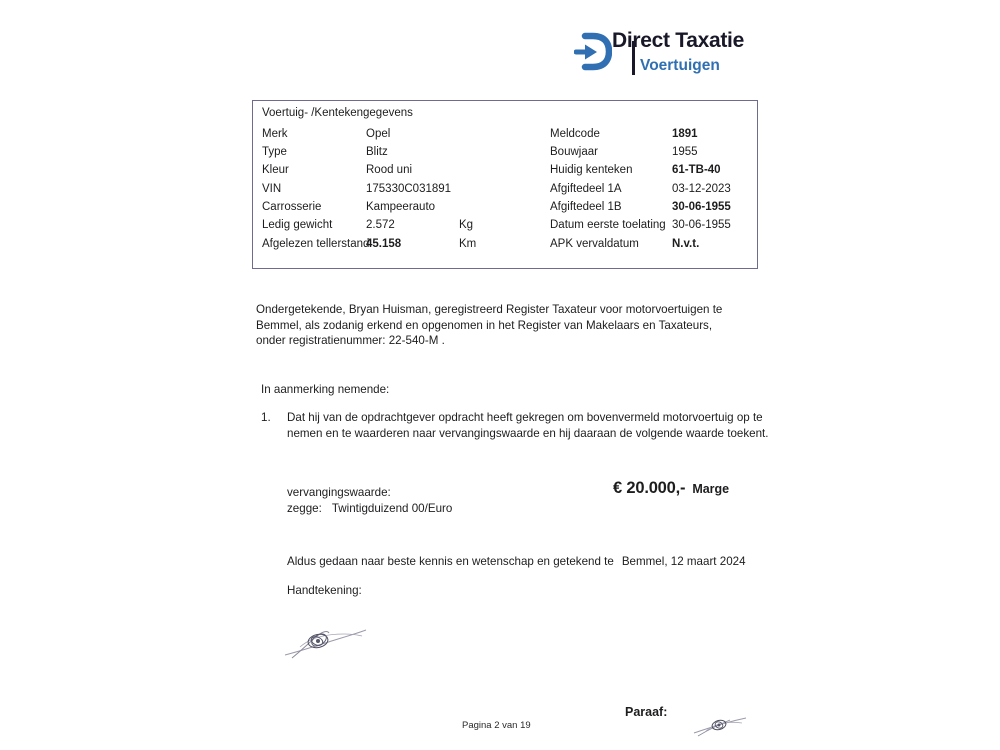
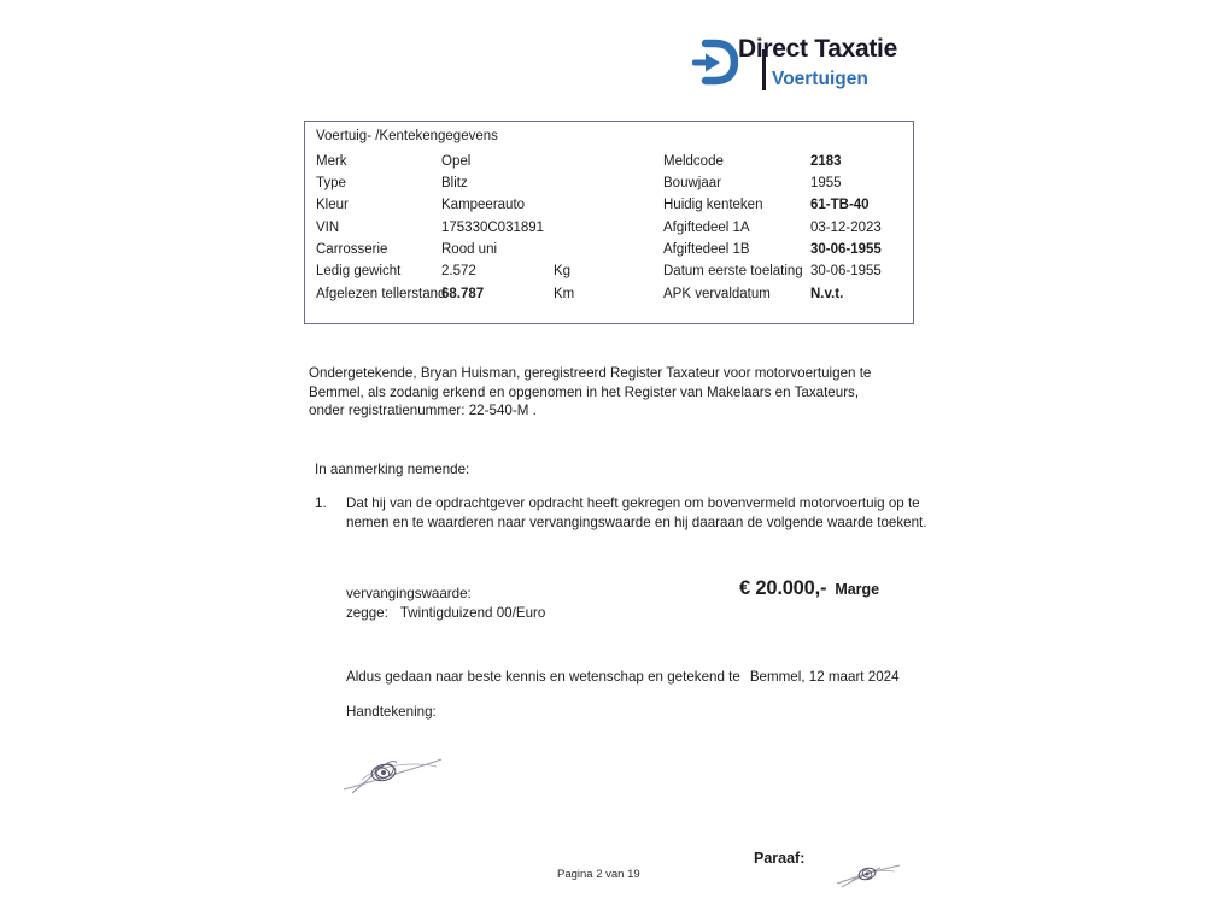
  Direct Taxatie
  Voertuigen
  Voertuig- /Kentekengegevens
  Merk
  Opel
  Meldcode
- 1891
+ 2183
  Type
  Blitz
  Bouwjaar
  1955
  Kleur
- Rood uni
+ Kampeerauto
  Huidig kenteken
  61-TB-40
  VIN
  175330C031891
  Afgiftedeel 1A
  03-12-2023
  Carrosserie
- Kampeerauto
+ Rood uni
  Afgiftedeel 1B
  30-06-1955
  Ledig gewicht
  2.572
  Kg
  Datum eerste toelating
  30-06-1955
  Afgelezen tellerstand
- 45.158
+ 68.787
  Km
  APK vervaldatum
  N.v.t.
  Ondergetekende, Bryan Huisman, geregistreerd Register Taxateur voor motorvoertuigen te
  Bemmel, als zodanig erkend en opgenomen in het Register van Makelaars en Taxateurs,
  onder registratienummer: 22-540-M .
  In aanmerking nemende:
  1.
  Dat hij van de opdrachtgever opdracht heeft gekregen om bovenvermeld motorvoertuig op te
  nemen en te waarderen naar vervangingswaarde en hij daaraan de volgende waarde toekent.
  vervangingswaarde:
  € 20.000,-
  Marge
  zegge: Twintigduizend 00/Euro
  Aldus gedaan naar beste kennis en wetenschap en getekend te Bemmel, 12 maart 2024
  Handtekening:
  Paraaf:
  Pagina 2 van 19
